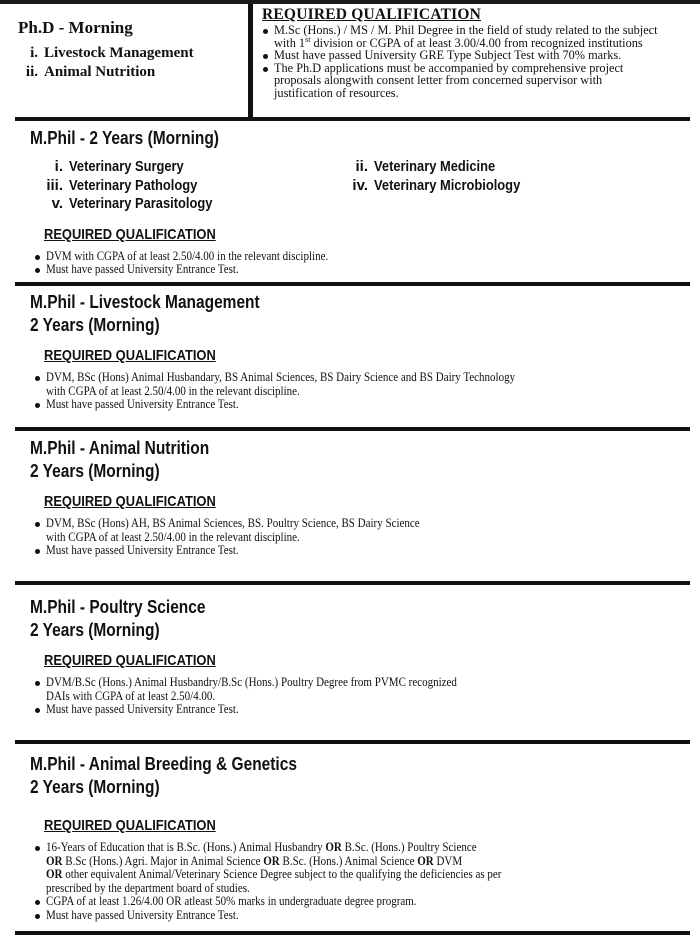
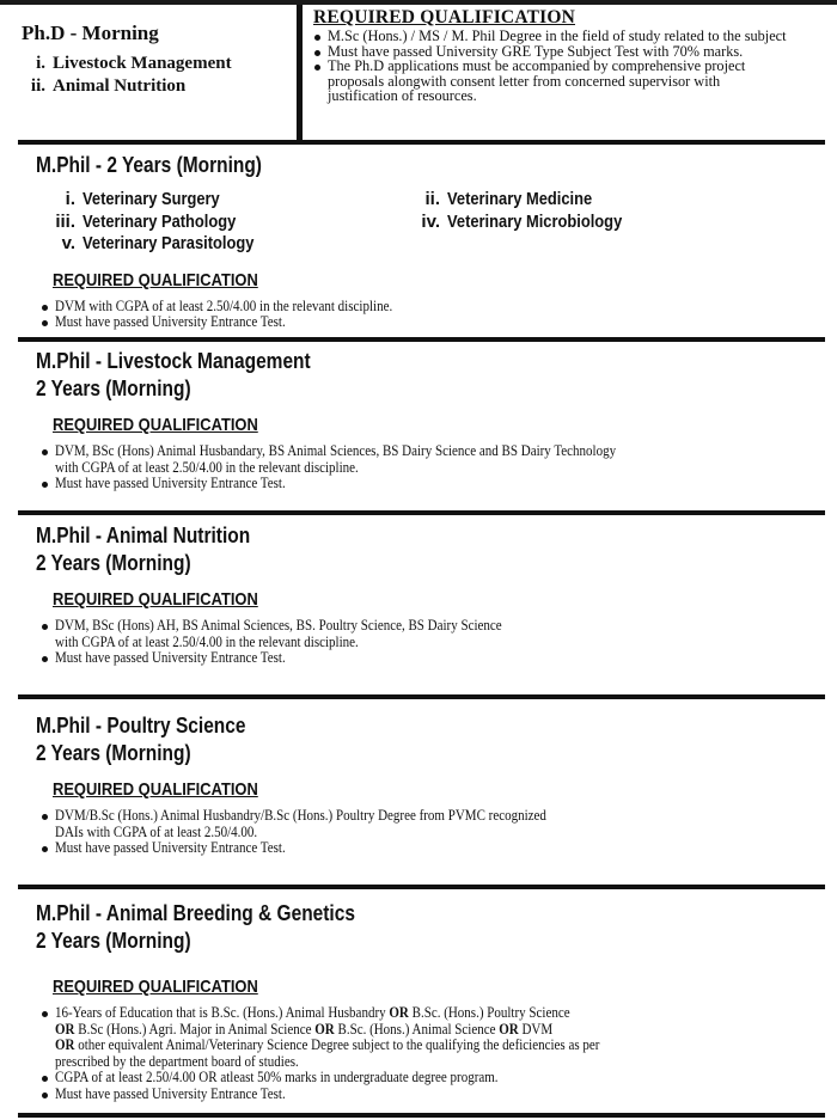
  Ph.D - Morning
  i.
  Livestock Management
  ii.
  Animal Nutrition
  REQUIRED QUALIFICATION
  M.Sc (Hons.) / MS / M. Phil Degree in the field of study related to the subject
- with 1st division or CGPA of at least 3.00/4.00 from recognized institutions
  Must have passed University GRE Type Subject Test with 70% marks.
  The Ph.D applications must be accompanied by comprehensive project
  proposals alongwith consent letter from concerned supervisor with
  justification of resources.
  M.Phil - 2 Years (Morning)
  i.
  Veterinary Surgery
  ii.
  Veterinary Medicine
  iii.
  Veterinary Pathology
  iv.
  Veterinary Microbiology
  v.
  Veterinary Parasitology
  REQUIRED QUALIFICATION
  DVM with CGPA of at least 2.50/4.00 in the relevant discipline.
  Must have passed University Entrance Test.
  M.Phil - Livestock Management
  2 Years (Morning)
  REQUIRED QUALIFICATION
  DVM, BSc (Hons) Animal Husbandary, BS Animal Sciences, BS Dairy Science and BS Dairy Technology with CGPA of at least 2.50/4.00 in the relevant discipline.
  Must have passed University Entrance Test.
  M.Phil - Animal Nutrition
  2 Years (Morning)
  REQUIRED QUALIFICATION
  DVM, BSc (Hons) AH, BS Animal Sciences, BS. Poultry Science, BS Dairy Science with CGPA of at least 2.50/4.00 in the relevant discipline.
  Must have passed University Entrance Test.
  M.Phil - Poultry Science
  2 Years (Morning)
  REQUIRED QUALIFICATION
  DVM/B.Sc (Hons.) Animal Husbandry/B.Sc (Hons.) Poultry Degree from PVMC recognized DAIs with CGPA of at least 2.50/4.00.
  Must have passed University Entrance Test.
  M.Phil - Animal Breeding & Genetics
  2 Years (Morning)
  REQUIRED QUALIFICATION
  16-Years of Education that is B.Sc. (Hons.) Animal Husbandry OR B.Sc. (Hons.) Poultry Science OR B.Sc (Hons.) Agri. Major in Animal Science OR B.Sc. (Hons.) Animal Science OR DVM OR other equivalent Animal/Veterinary Science Degree subject to the qualifying the deficiencies as per prescribed by the department board of studies.
- CGPA of at least 1.26/4.00 OR atleast 50% marks in undergraduate degree program.
+ CGPA of at least 2.50/4.00 OR atleast 50% marks in undergraduate degree program.
  Must have passed University Entrance Test.
